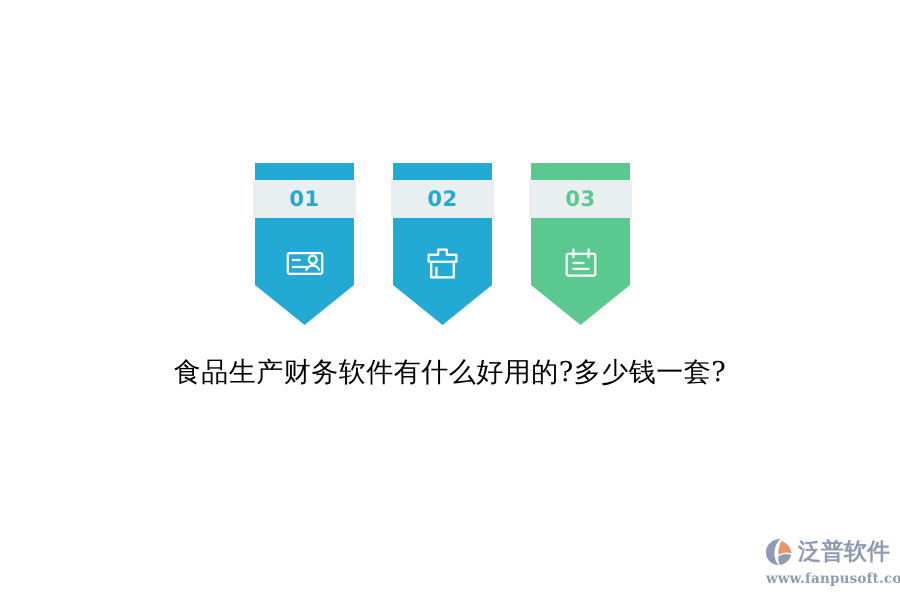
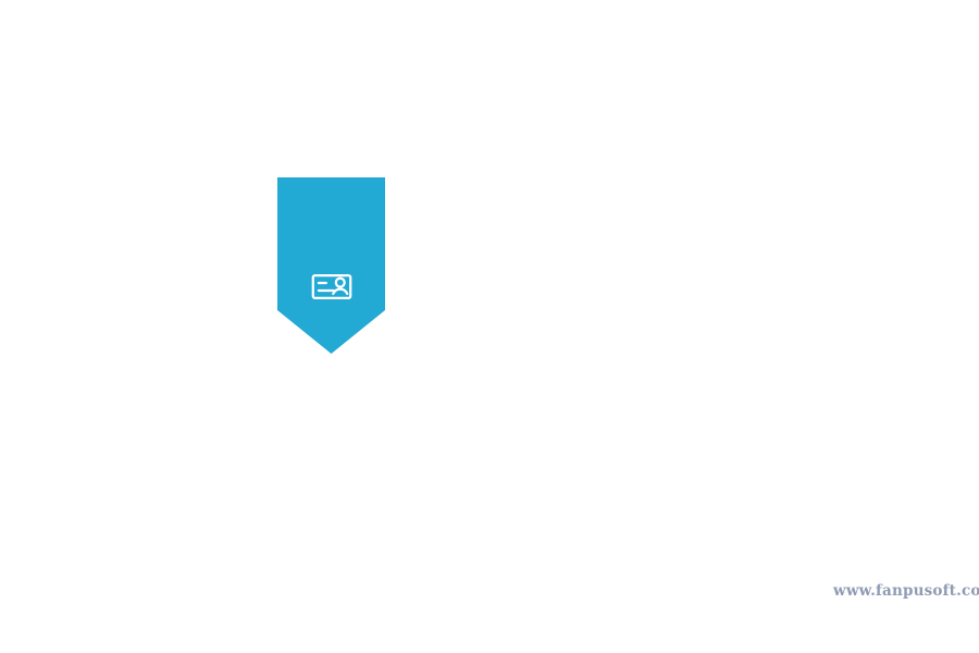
- 01
- 02
- 03
- 食品生产财务软件有什么好用的?多少钱一套?
- 泛普软件
  www.fanpusoft.co
